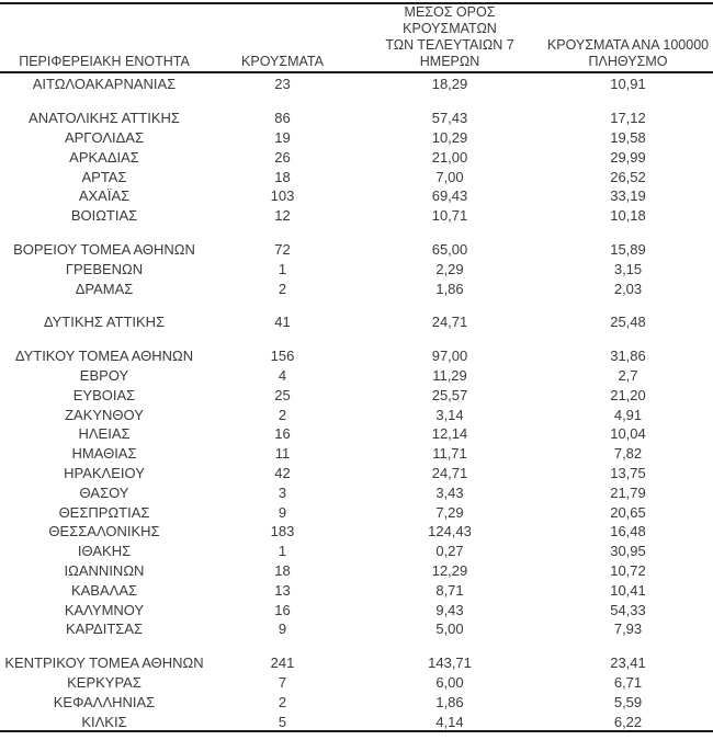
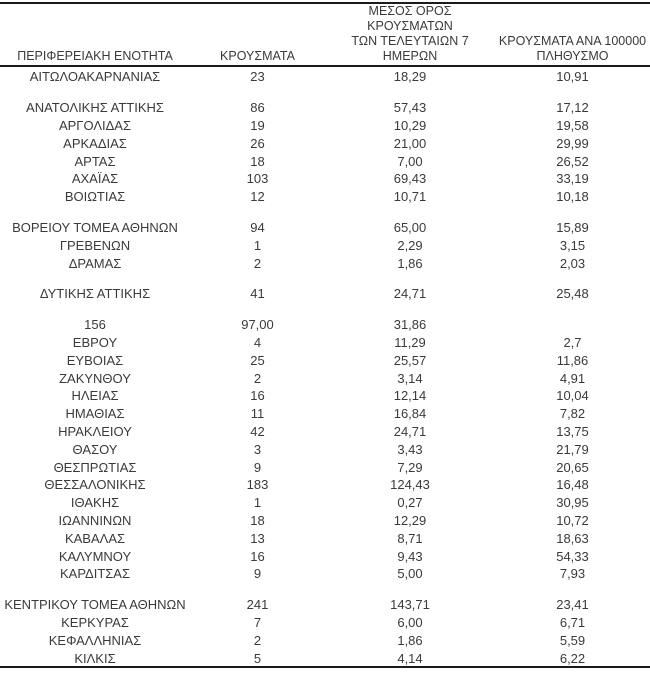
  ΠΕΡΙΦΕΡΕΙΑΚΗ ΕΝΟΤΗΤΑ
  ΚΡΟΥΣΜΑΤΑ
  ΜΕΣΟΣ ΟΡΟΣ ΚΡΟΥΣΜΑΤΩΝ
  ΤΩΝ ΤΕΛΕΥΤΑΙΩΝ 7
  ΗΜΕΡΩΝ
  ΚΡΟΥΣΜΑΤΑ ΑΝΑ 100000
  ΠΛΗΘΥΣΜΟ
  ΑΙΤΩΛΟΑΚΑΡΝΑΝΙΑΣ
  23
  18,29
  10,91
  ΑΝΑΤΟΛΙΚΗΣ ΑΤΤΙΚΗΣ
  86
  57,43
  17,12
  ΑΡΓΟΛΙΔΑΣ
  19
  10,29
  19,58
  ΑΡΚΑΔΙΑΣ
  26
  21,00
  29,99
  ΑΡΤΑΣ
  18
  7,00
  26,52
  ΑΧΑΪΑΣ
  103
  69,43
  33,19
  ΒΟΙΩΤΙΑΣ
  12
  10,71
  10,18
  ΒΟΡΕΙΟΥ ΤΟΜΕΑ ΑΘΗΝΩΝ
- 72
+ 94
  65,00
  15,89
  ΓΡΕΒΕΝΩΝ
  1
  2,29
  3,15
  ΔΡΑΜΑΣ
  2
  1,86
  2,03
  ΔΥΤΙΚΗΣ ΑΤΤΙΚΗΣ
  41
  24,71
  25,48
- ΔΥΤΙΚΟΥ ΤΟΜΕΑ ΑΘΗΝΩΝ
  156
  97,00
  31,86
  ΕΒΡΟΥ
  4
  11,29
  2,7
  ΕΥΒΟΙΑΣ
  25
  25,57
- 21,20
+ 11,86
  ΖΑΚΥΝΘΟΥ
  2
  3,14
  4,91
  ΗΛΕΙΑΣ
  16
  12,14
  10,04
  ΗΜΑΘΙΑΣ
  11
- 11,71
+ 16,84
  7,82
  ΗΡΑΚΛΕΙΟΥ
  42
  24,71
  13,75
  ΘΑΣΟΥ
  3
  3,43
  21,79
  ΘΕΣΠΡΩΤΙΑΣ
  9
  7,29
  20,65
  ΘΕΣΣΑΛΟΝΙΚΗΣ
  183
  124,43
  16,48
  ΙΘΑΚΗΣ
  1
  0,27
  30,95
  ΙΩΑΝΝΙΝΩΝ
  18
  12,29
  10,72
  ΚΑΒΑΛΑΣ
  13
  8,71
- 10,41
+ 18,63
  ΚΑΛΥΜΝΟΥ
  16
  9,43
  54,33
  ΚΑΡΔΙΤΣΑΣ
  9
  5,00
  7,93
  ΚΕΝΤΡΙΚΟΥ ΤΟΜΕΑ ΑΘΗΝΩΝ
  241
  143,71
  23,41
  ΚΕΡΚΥΡΑΣ
  7
  6,00
  6,71
  ΚΕΦΑΛΛΗΝΙΑΣ
  2
  1,86
  5,59
  ΚΙΛΚΙΣ
  5
  4,14
  6,22
